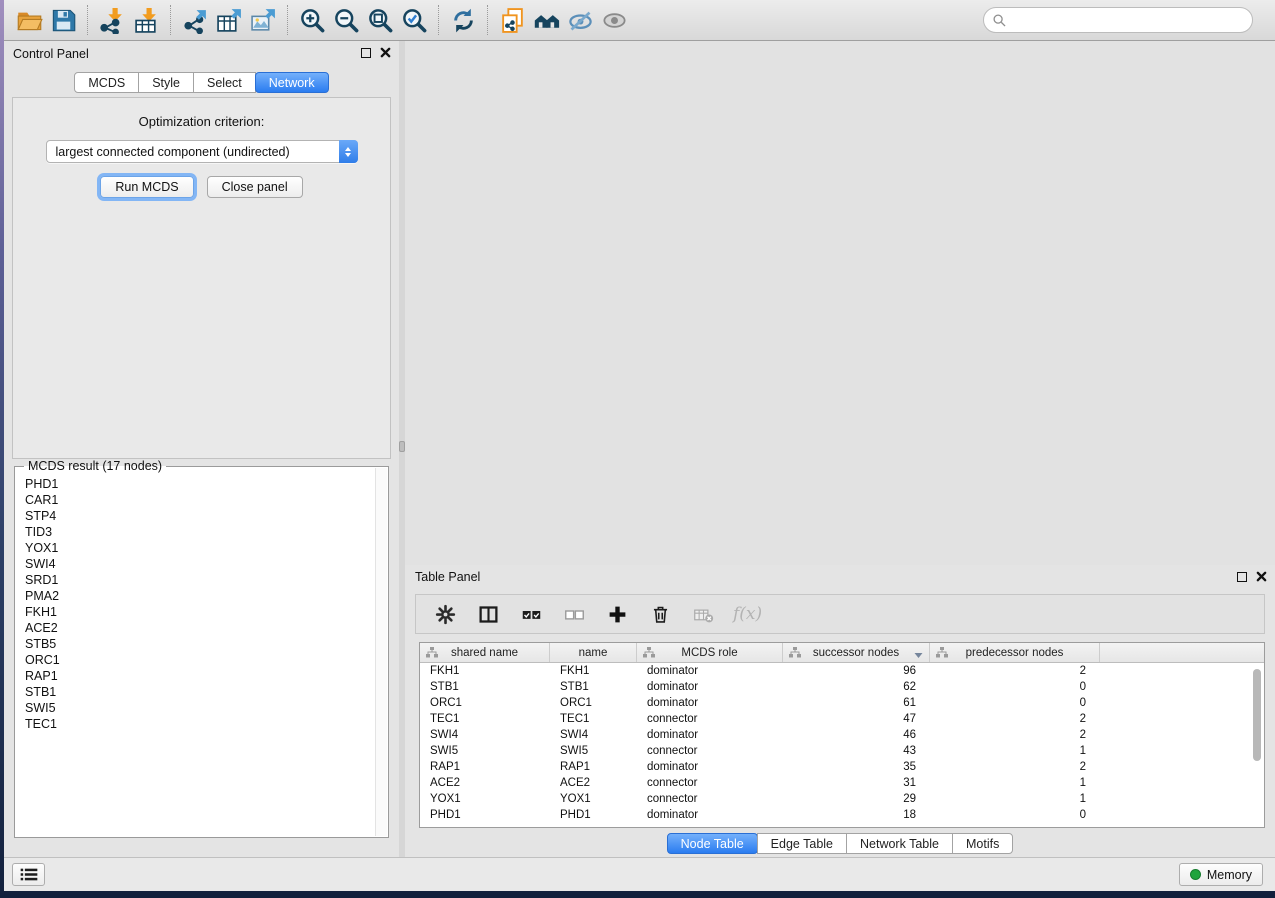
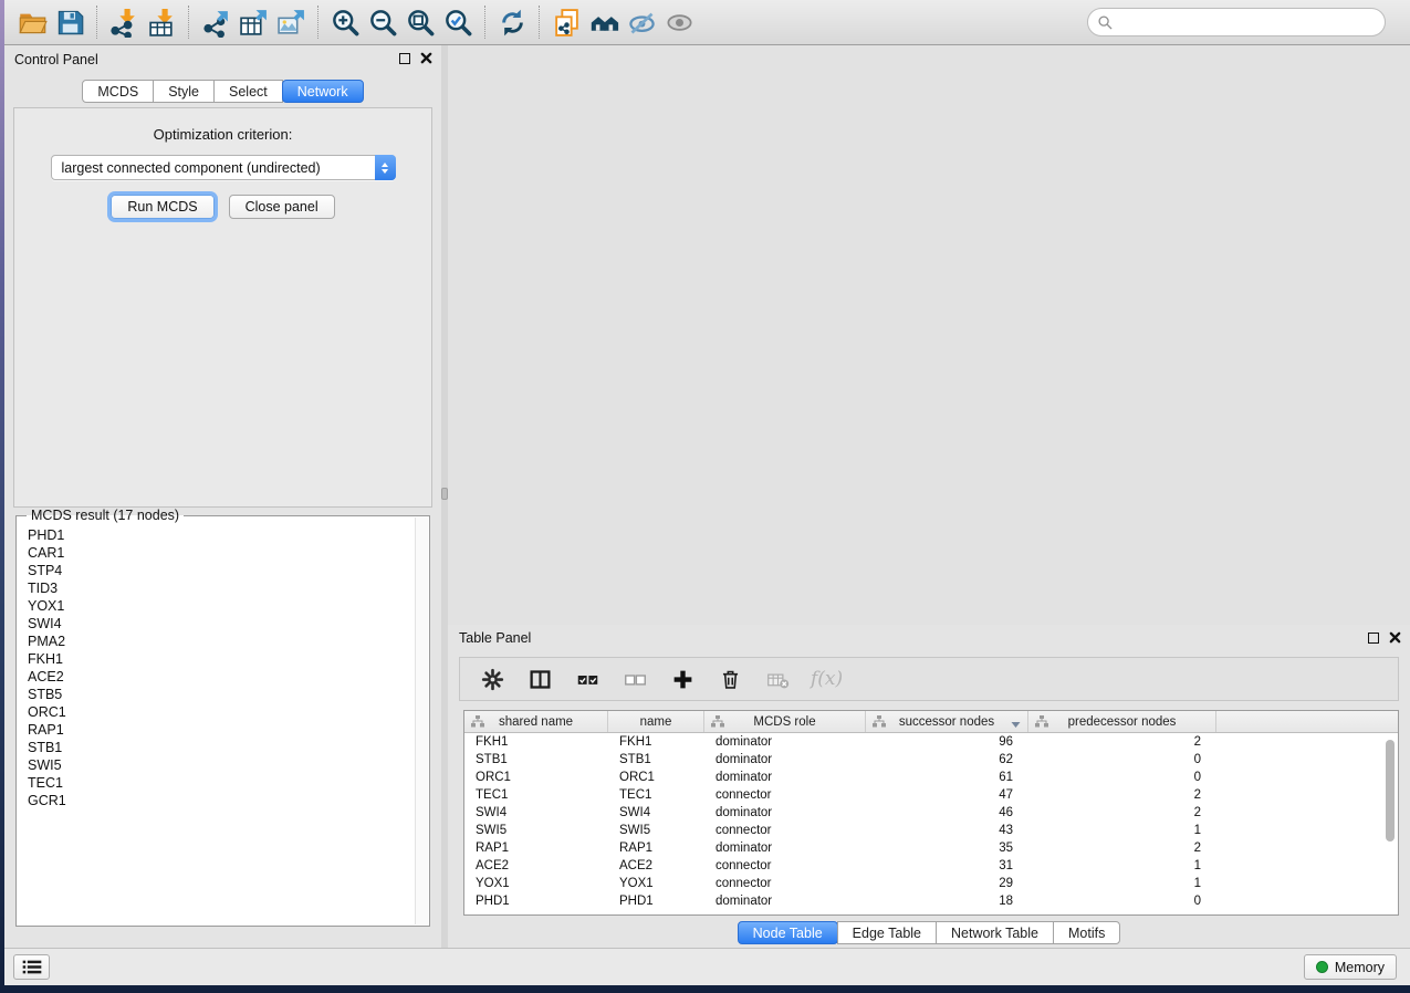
  Control Panel
  MCDS
  Style
  Select
  Network
  Optimization criterion:
  largest connected component (undirected)
  Run MCDS
  Close panel
  MCDS result (17 nodes)
  PHD1
  CAR1
  STP4
  TID3
  YOX1
  SWI4
- SRD1
  PMA2
  FKH1
  ACE2
  STB5
  ORC1
  RAP1
  STB1
  SWI5
  TEC1
+ GCR1
  Table Panel
  f(x)
  shared name
  name
  MCDS role
  successor nodes
  predecessor nodes
  FKH1
  FKH1
  dominator
  96
  2
  STB1
  STB1
  dominator
  62
  0
  ORC1
  ORC1
  dominator
  61
  0
  TEC1
  TEC1
  connector
  47
  2
  SWI4
  SWI4
  dominator
  46
  2
  SWI5
  SWI5
  connector
  43
  1
  RAP1
  RAP1
  dominator
  35
  2
  ACE2
  ACE2
  connector
  31
  1
  YOX1
  YOX1
  connector
  29
  1
  PHD1
  PHD1
  dominator
  18
  0
  Node Table
  Edge Table
  Network Table
  Motifs
  Memory
